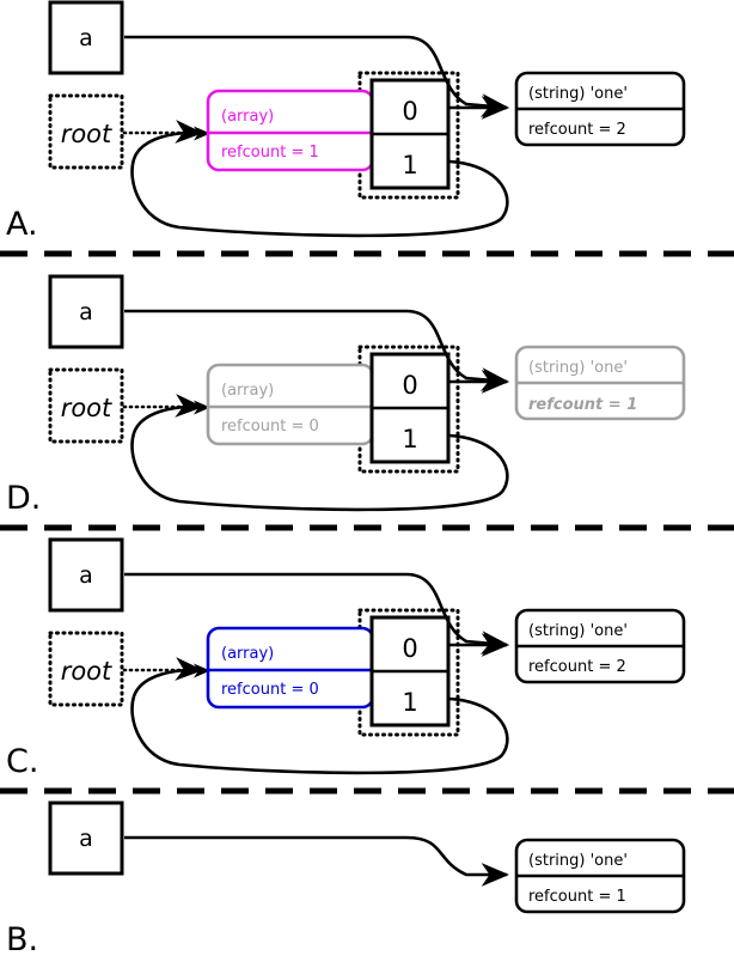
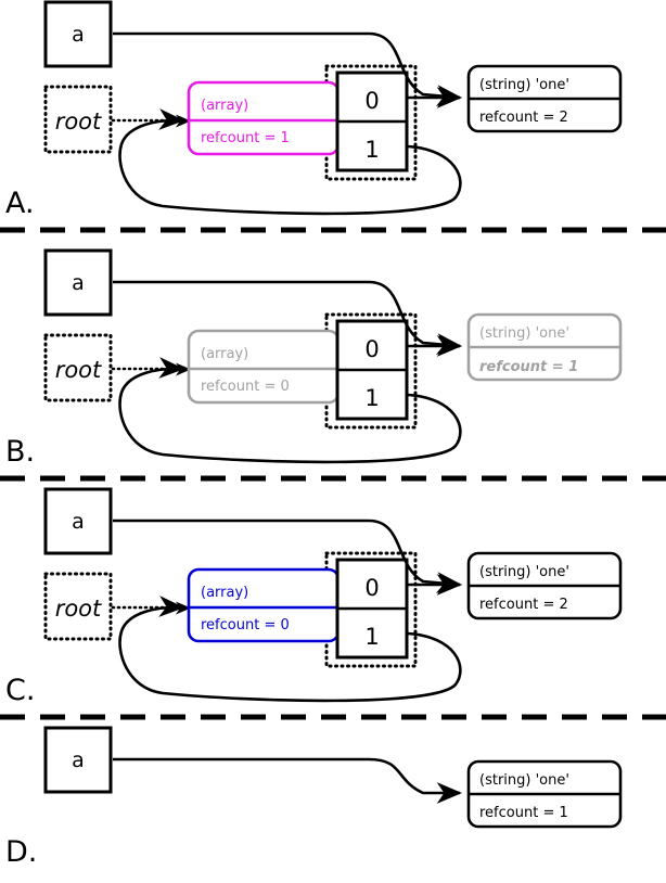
  a
  root
  (array)
  refcount = 1
  0
  1
  (string) 'one'
  refcount = 2
  A.
  a
  root
  (array)
  refcount = 0
  0
  1
  (string) 'one'
  refcount = 1
- D.
+ B.
  a
  root
  (array)
  refcount = 0
  0
  1
  (string) 'one'
  refcount = 2
  C.
  a
  (string) 'one'
  refcount = 1
- B.
+ D.
